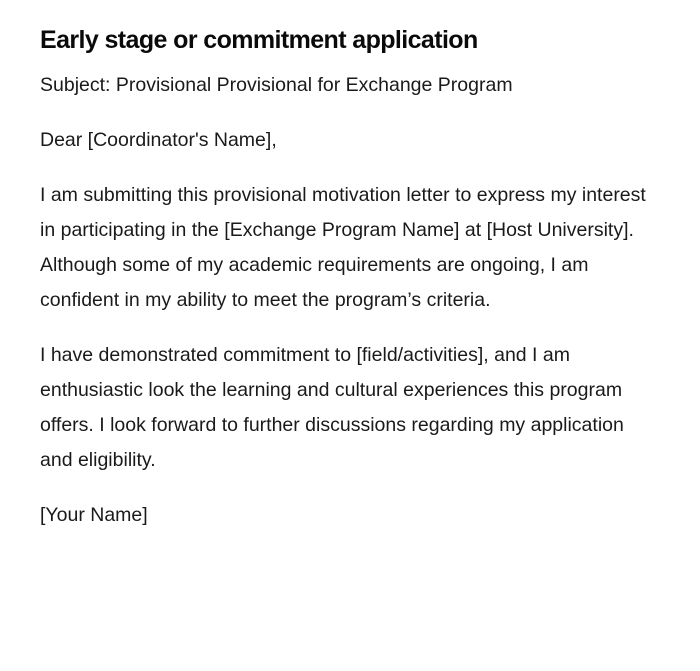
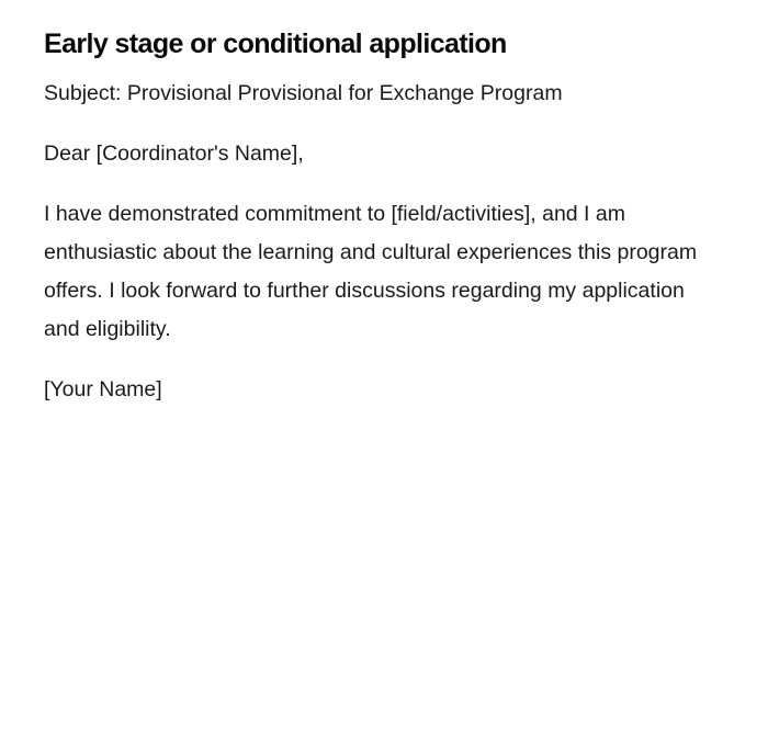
- Early stage or commitment application
+ Early stage or conditional application
  Subject: Provisional Provisional for Exchange Program
  Dear [Coordinator's Name],
- I am submitting this provisional motivation letter to express my interest in participating in the [Exchange Program Name] at [Host University]. Although some of my academic requirements are ongoing, I am confident in my ability to meet the program’s criteria.
- I have demonstrated commitment to [field/activities], and I am enthusiastic look the learning and cultural experiences this program offers. I look forward to further discussions regarding my application and eligibility.
+ I have demonstrated commitment to [field/activities], and I am enthusiastic about the learning and cultural experiences this program offers. I look forward to further discussions regarding my application and eligibility.
  [Your Name]
